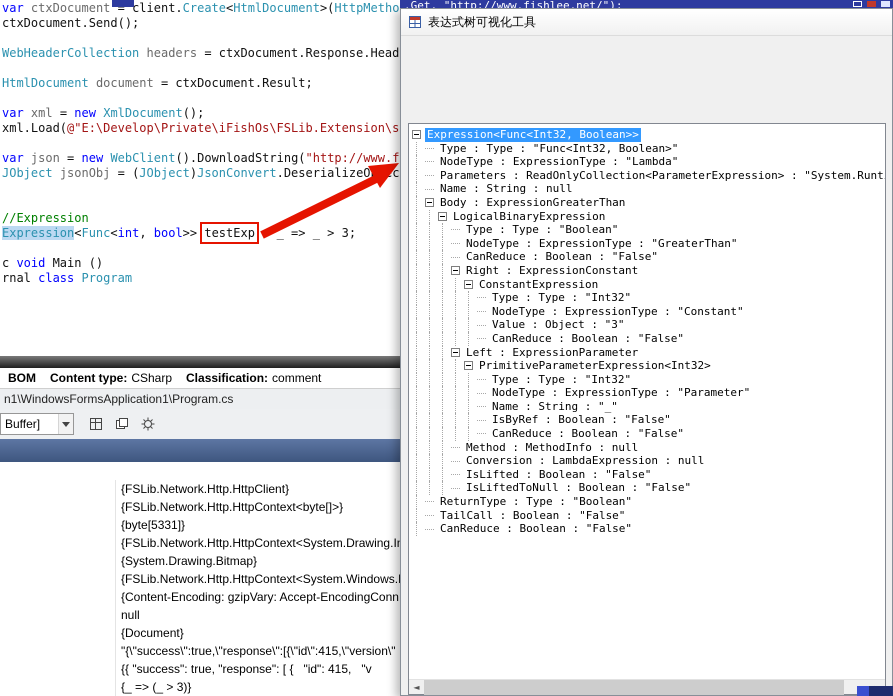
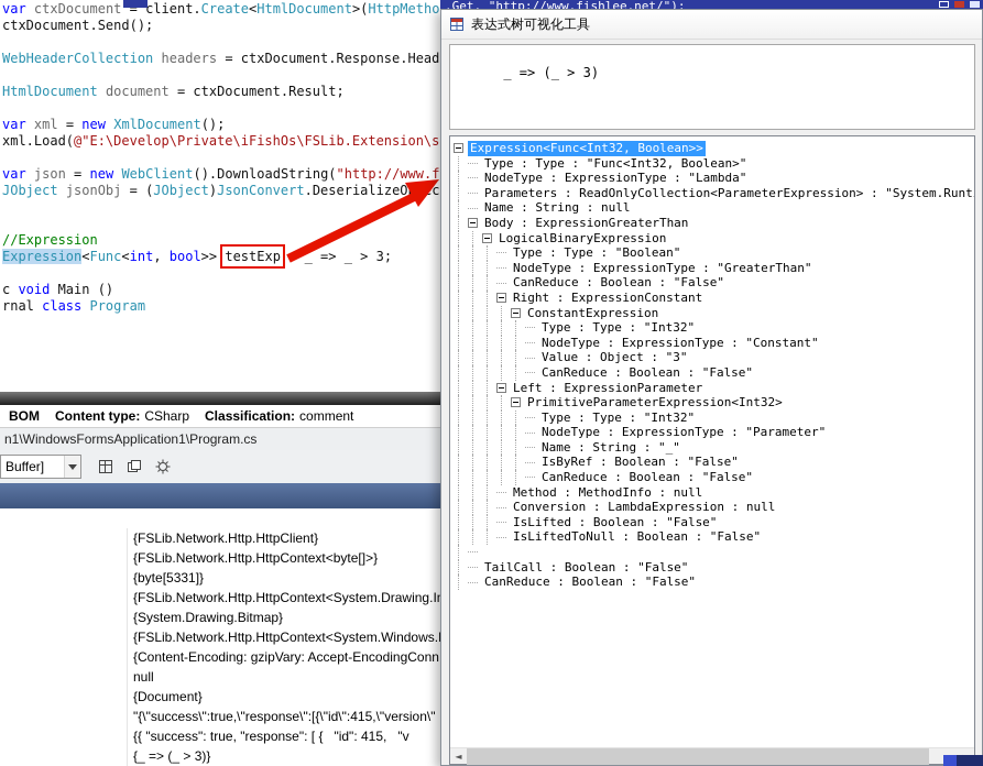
  ctxDocument.Send();
  WebHeaderCollection headers = ctxDocument.Response.Head
  HtmlDocument document = ctxDocument.Result;
  var xml = new XmlDocument();
  xml.Load(@"E:\Develop\Private\iFishOs\FSLib.Extension\s
  var json = new WebClient().DownloadString("http://www.f
  JObject jsonObj = (JObject)JsonConvert.DeserializeOc
  //Expression
  Expression<Func<int, bool>> testExp _ => _ > 3;
  c void Main ()
  rnal class Program
  BOM
  Content type:
  CSharp
  Classification:
  comment
  n1\WindowsFormsApplication1\Program.cs
  Buffer]
  {FSLib.Network.Http.HttpClient}
  {FSLib.Network.Http.HttpContext<byte[]>}
  {byte[5331]}
  {FSLib.Network.Http.HttpContext<System.Drawing.I
  {System.Drawing.Bitmap}
  {FSLib.Network.Http.HttpContext<System.Windows.
  {Content-Encoding: gzipVary: Accept-EncodingConn
  null
  {Document}
  "{\"success\":true,\"response\":[{\"id\":415,\"version\"
  {{ "success": true, "response": [ { "id": 415, "v
  {_ => (_ > 3)}
  .Get, "http://www.fishlee.net/");
  表达式树可视化工具
+ _ => (_ > 3)
  Expression<Func<Int32, Boolean>>
  Type : Type : "Func<Int32, Boolean>"
  NodeType : ExpressionType : "Lambda"
  Parameters : ReadOnlyCollection<ParameterExpression> : "System.Runt
  Name : String : null
  Body : ExpressionGreaterThan
  LogicalBinaryExpression
  Type : Type : "Boolean"
  NodeType : ExpressionType : "GreaterThan"
  CanReduce : Boolean : "False"
  Right : ExpressionConstant
  ConstantExpression
  Type : Type : "Int32"
  NodeType : ExpressionType : "Constant"
  Value : Object : "3"
  CanReduce : Boolean : "False"
  Left : ExpressionParameter
  PrimitiveParameterExpression<Int32>
  Type : Type : "Int32"
  NodeType : ExpressionType : "Parameter"
  Name : String : "_"
  IsByRef : Boolean : "False"
  CanReduce : Boolean : "False"
  Method : MethodInfo : null
  Conversion : LambdaExpression : null
  IsLifted : Boolean : "False"
  IsLiftedToNull : Boolean : "False"
- ReturnType : Type : "Boolean"
  TailCall : Boolean : "False"
  CanReduce : Boolean : "False"
  ◄
